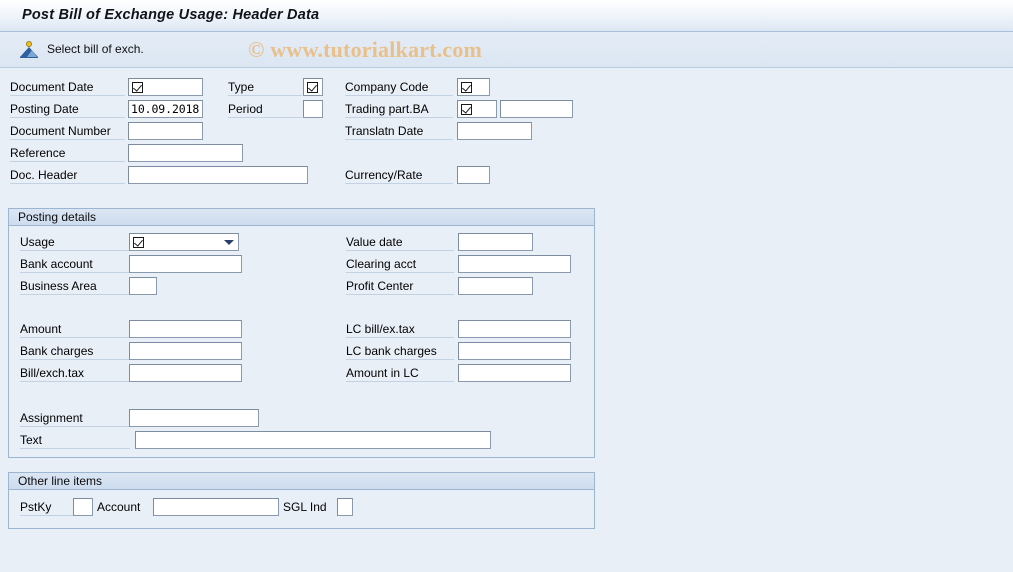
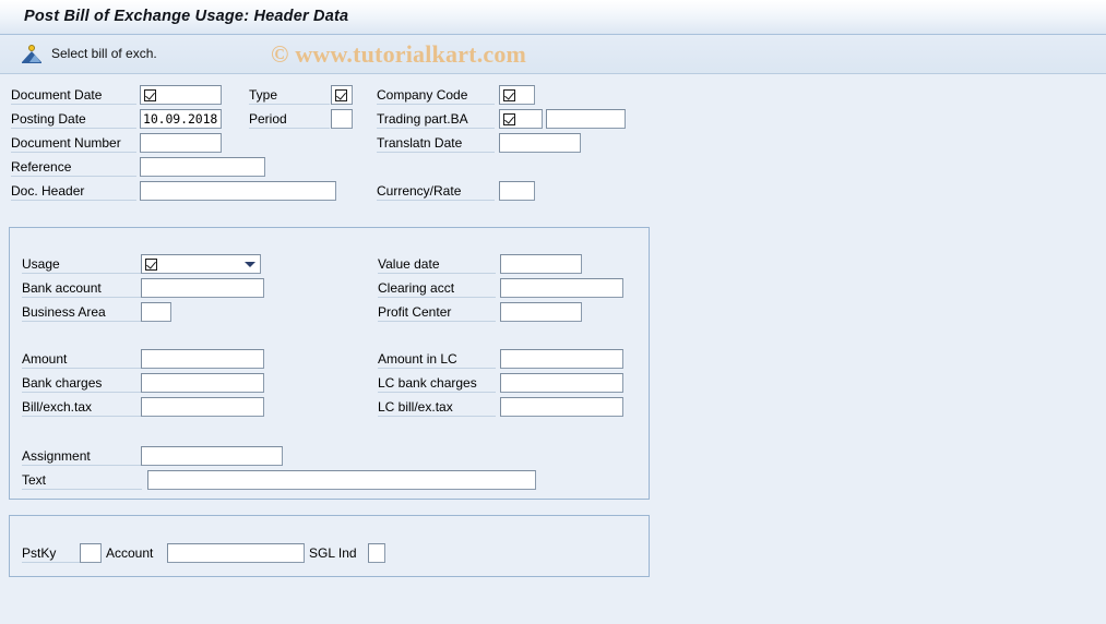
  Post Bill of Exchange Usage: Header Data
  Select bill of exch.
  © www.tutorialkart.com
  Document Date
  Posting Date
  Document Number
  Reference
  Doc. Header
  10.09.2018
  Type
  Period
  Company Code
  Trading part.BA
  Translatn Date
  Currency/Rate
- Posting details
  Usage
  Bank account
  Business Area
  Value date
  Clearing acct
  Profit Center
  Amount
  Bank charges
  Bill/exch.tax
- LC bill/ex.tax
+ Amount in LC
  LC bank charges
- Amount in LC
+ LC bill/ex.tax
  Assignment
  Text
- Other line items
  PstKy
  Account
  SGL Ind
